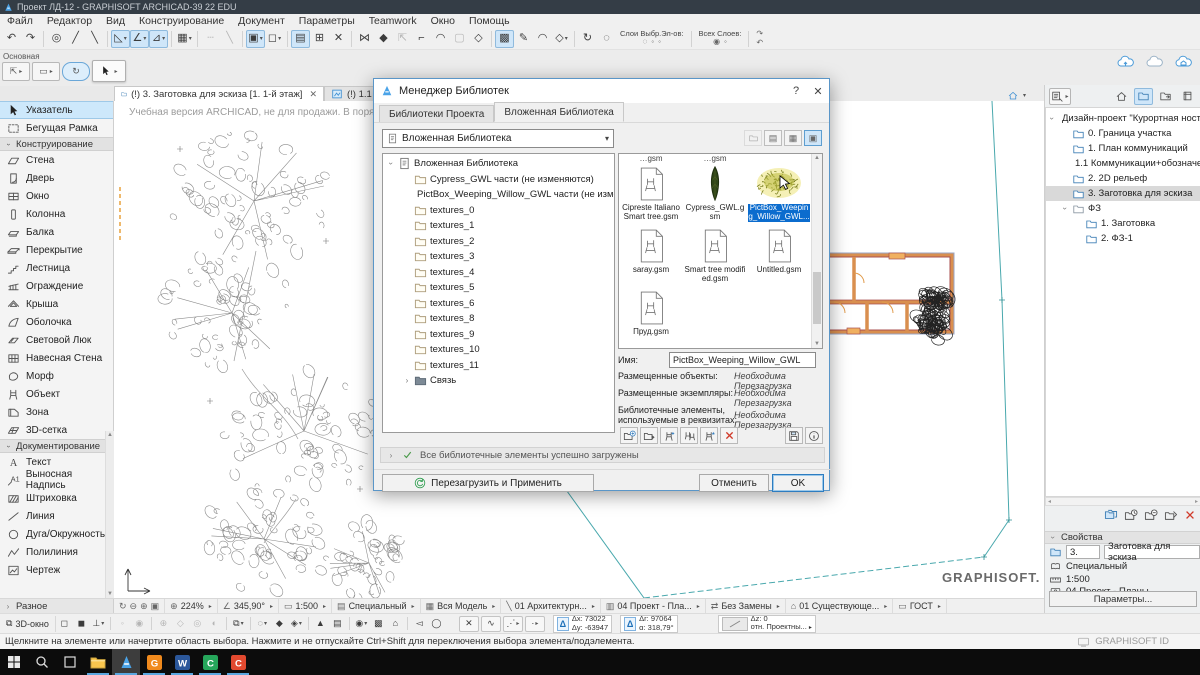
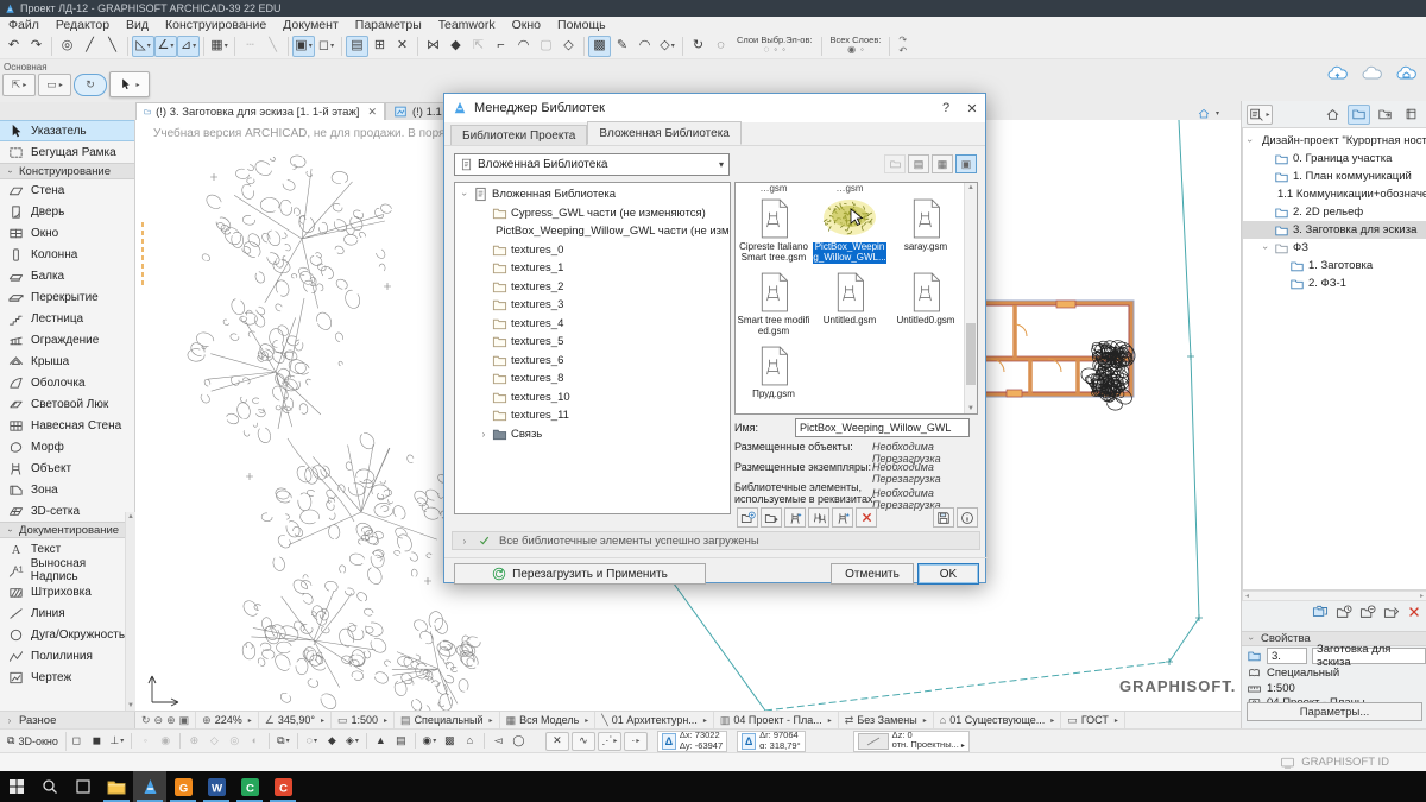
  Проект ЛД-12 - GRAPHISOFT ARCHICAD-39 22 EDU
  Файл
  Редактор
  Вид
  Конструирование
  Документ
  Параметры
  Teamwork
  Окно
  Помощь
  ↶
  ↷
  ◎
  ╱
  ╲
  ◺
  ∠
  ⊿
  ▦
  ┄
  ╲
  ▣
  ◻
  ▤
  ⊞
  ✕
  ⋈
  ◆
  ⇱
  ⌐
  ◠
  ▢
  ◇
  ▩
  ✎
  ◠
  ◇
  ↻
  ◌
  Слои Выбр.Эл-ов:
  ◌
  ◦
  ◦
  Всех Слоев:
  ◉
  ◦
  ↷
  ↶
  Основная
  ⇱
  ▭
  ↻
  (!) 3. Заготовка для эскиза [1. 1-й этаж]
  ✕
  Указатель
  Бегущая Рамка
  Конструирование
  Стена
  Дверь
  Окно
  Колонна
  Балка
  Перекрытие
  Лестница
  Ограждение
  Крыша
  Оболочка
  Световой Люк
  Навесная Стена
  Морф
  Объект
  Зона
  3D-сетка
  Документирование
  A
  Текст
  A1
  Выносная Надпись
  Штриховка
  Линия
  Дуга/Окружность
  Полилиния
  Чертеж
  GRAPHISOFT.
  Дизайн-проект "Курортная ност
  0. Граница участка
  1. План коммуникаций
  1.1 Коммуникации+обознач
  2. 2D рельеф
  3. Заготовка для эскиза
  ФЗ
  1. Заготовка
  2. ФЗ-1
  Свойства
  3.
  Заготовка для эскиза
  Специальный
  1:500
  Параметры...
  ›
  Разное
  ↻
  ⊖
  ⊕
  ▣
  ⊕
  224%
  ∠
  345,90°
  ▭
  1:500
  ▤
  Специальный
  ▦
  Вся Модель
  ╲
  01 Архитектурн...
  ▥
  04 Проект - Пла...
  ⇄
  Без Замены
  ⌂
  01 Существующе...
  ▭
  ГОСТ
  ⧉
  3D-окно
  ◻
  ◼
  ⊥
  ◉
  ⊕
  ◇
  ◎
  ◐
  ⧉
  ◌
  ◆
  ◈
  ▲
  ▤
  ◉
  ▩
  ⌂
  ◅
  ◯
  ✕
  ∿
  ⋰
  ·
  Δ
  Δx: 73022
  Δy: -63947
  Δ
  Δr: 97064
  α: 318,79°
  Δz: 0
  отн. Проектны...
- Щелкните на элементе или начертите область выбора. Нажмите и не отпускайте Ctrl+Shift для переключения выбора элемента/подэлемента.
  GRAPHISOFT ID
  G
  W
  C
  C
  Менеджер Библиотек
  ?
  ✕
  Библиотеки Проекта
  Вложенная Библиотека
  Вложенная Библиотека
  ▾
  ▤
  ▦
  ▣
  Вложенная Библиотека
  Cypress_GWL части (не изменяются)
  PictBox_Weeping_Willow_GWL части (не изм
  textures_0
  textures_1
  textures_2
  textures_3
  textures_4
  textures_5
  textures_6
  textures_8
- textures_9
  textures_10
  textures_11
  ›
  Связь
  …gsm
  …gsm
  Cipreste Italiano Smart tree.gsm
- Cypress_GWL.gsm
  PictBox_Weeping_Willow_GWL...
  saray.gsm
  Smart tree modified.gsm
  Untitled.gsm
+ Untitled0.gsm
  Пруд.gsm
  Имя:
  PictBox_Weeping_Willow_GWL
  Размещенные объекты:
  Необходима Перезагрузка
  Размещенные экземпляры:
  Необходима Перезагрузка
  Библиотечные элементы, используемые в реквизитах:
  Необходима Перезагрузка
  ›
  Все библиотечные элементы успешно загружены
  Перезагрузить и Применить
  Отменить
  OK
